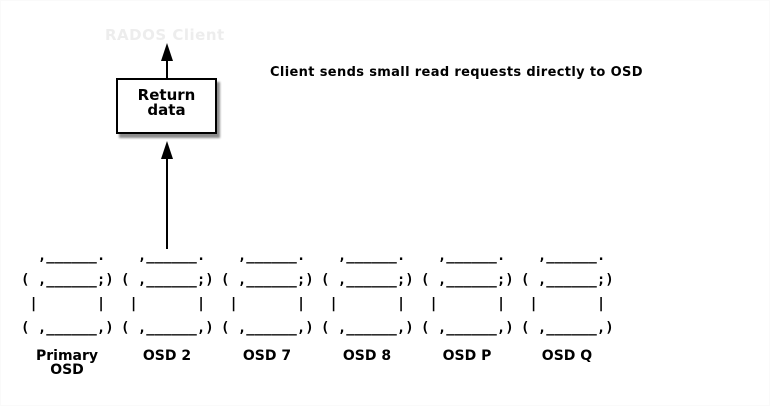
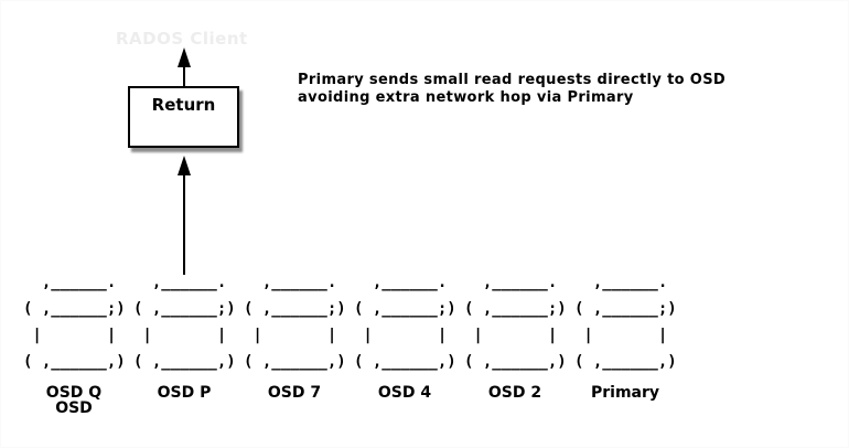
  RADOS Client
  Return
- data
- Client sends small read requests directly to OSD
+ Primary sends small read requests directly to OSD
+ avoiding extra network hop via Primary
  ,______.
  ( ,______;)
  | |
  ( ,______,)
- Primary
+ OSD Q
  OSD
  ,______.
  ( ,______;)
  | |
  ( ,______,)
- OSD 2
+ OSD P
  ,______.
  ( ,______;)
  | |
  ( ,______,)
  OSD 7
  ,______.
  ( ,______;)
  | |
  ( ,______,)
- OSD 8
+ OSD 4
  ,______.
  ( ,______;)
  | |
  ( ,______,)
- OSD P
+ OSD 2
  ,______.
  ( ,______;)
  | |
  ( ,______,)
- OSD Q
+ Primary
